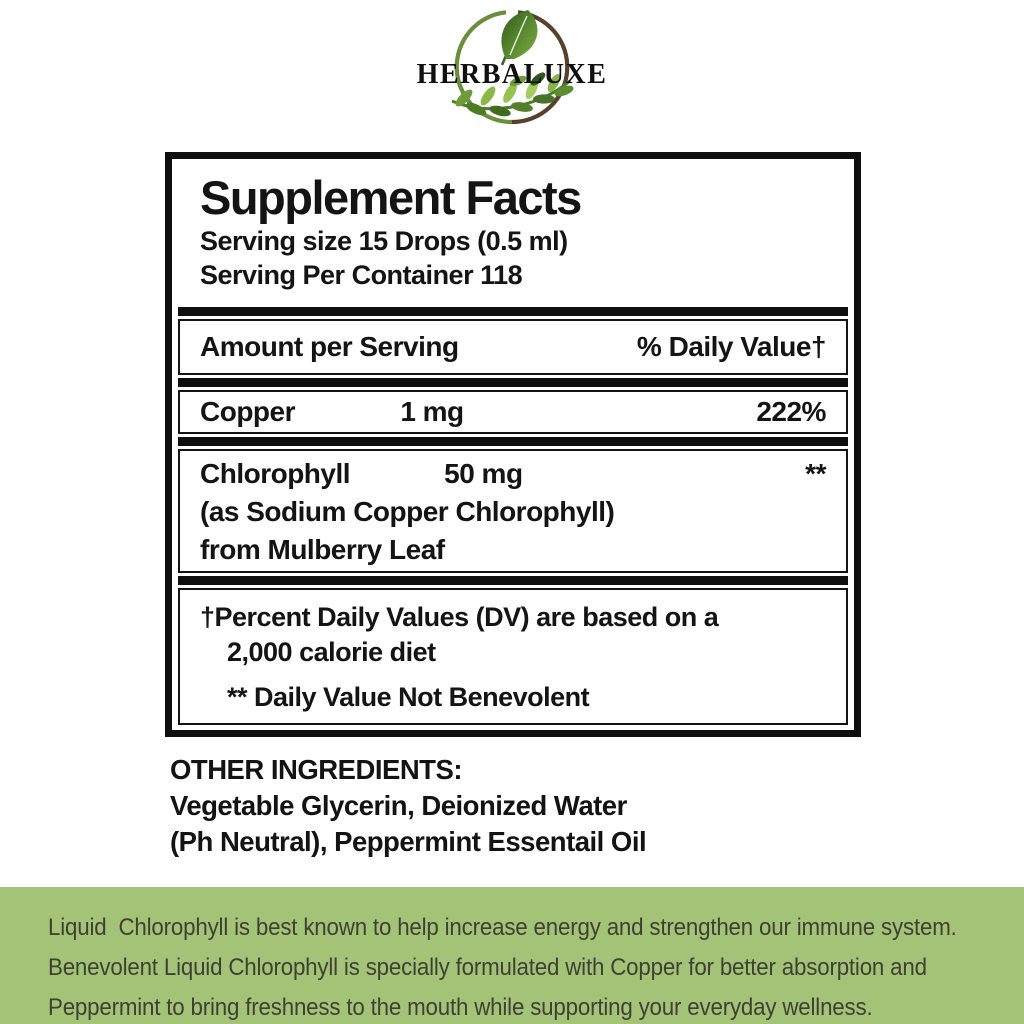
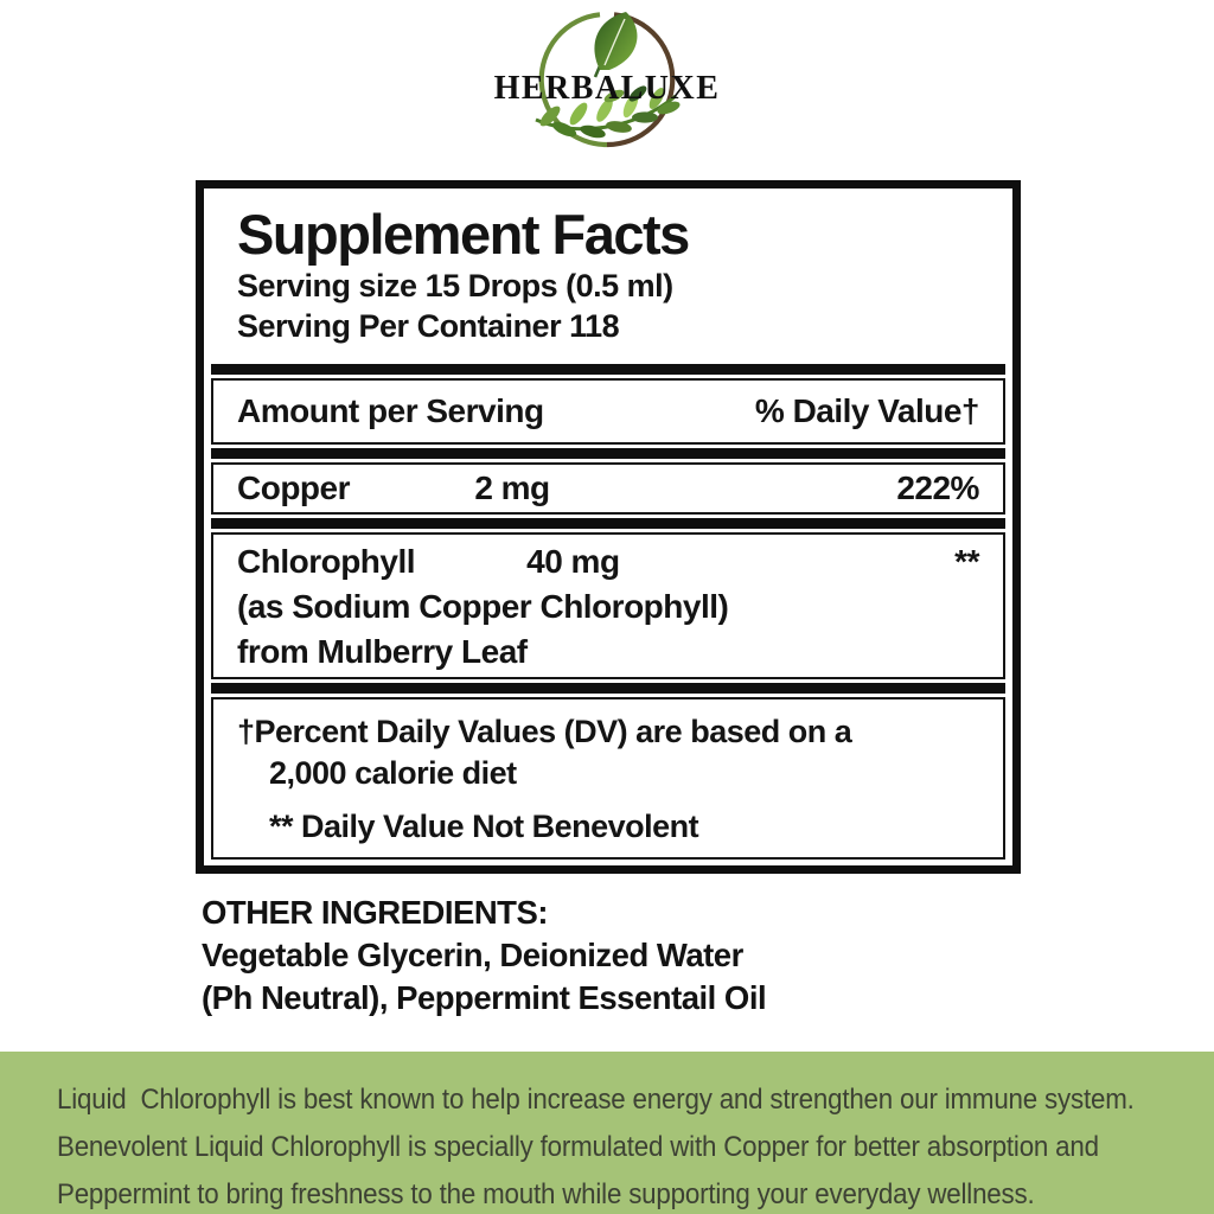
  HERBALUXE
  Supplement Facts
  Serving size 15 Drops (0.5 ml)
  Serving Per Container 118
  Amount per Serving
  % Daily Value†
  Copper
- 1 mg
+ 2 mg
  222%
  Chlorophyll
- 50 mg
+ 40 mg
  **
  (as Sodium Copper Chlorophyll)
  from Mulberry Leaf
  †Percent Daily Values (DV) are based on a
  2,000 calorie diet
  ** Daily Value Not Benevolent
  OTHER INGREDIENTS:
  Vegetable Glycerin, Deionized Water
  (Ph Neutral), Peppermint Essentail Oil
  Liquid Chlorophyll is best known to help increase energy and strengthen our immune system.
  Benevolent Liquid Chlorophyll is specially formulated with Copper for better absorption and
  Peppermint to bring freshness to the mouth while supporting your everyday wellness.
